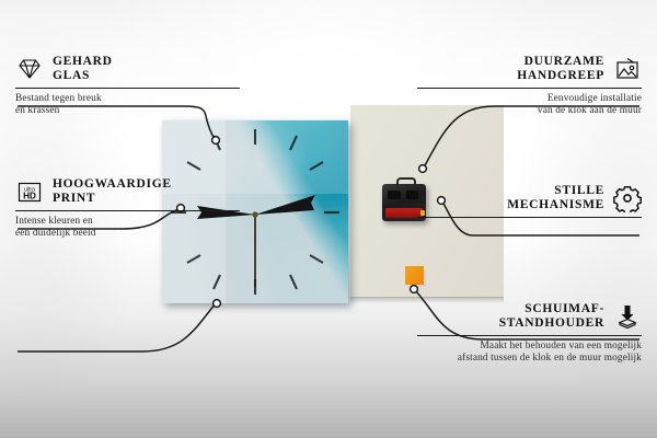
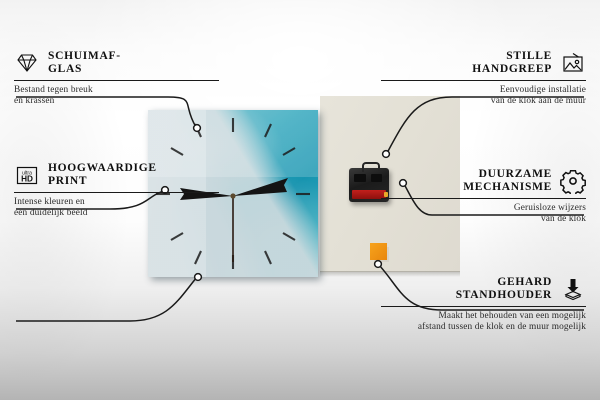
- GEHARD
+ SCHUIMAF-
  GLAS
  Bestand tegen breuk
  en krassen
  HD
  HOOGWAARDIGE
  PRINT
  Intense kleuren en
  een duidelijk beeld
- DUURZAME
+ STILLE
  HANDGREEP
  Eenvoudige installatie
  van de klok aan de muur
- STILLE
+ DUURZAME
  MECHANISME
+ Geruisloze wijzers
+ van de klok
- SCHUIMAF-
+ GEHARD
  STANDHOUDER
  Maakt het behouden van een mogelijk
  afstand tussen de klok en de muur mogelijk
